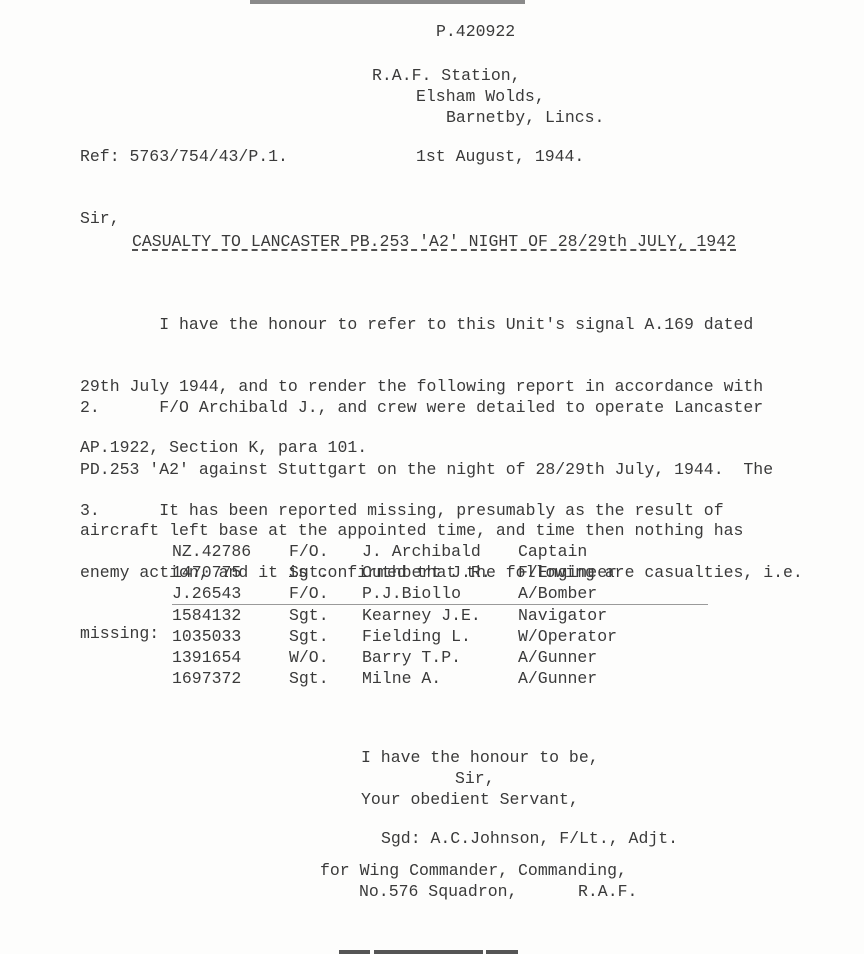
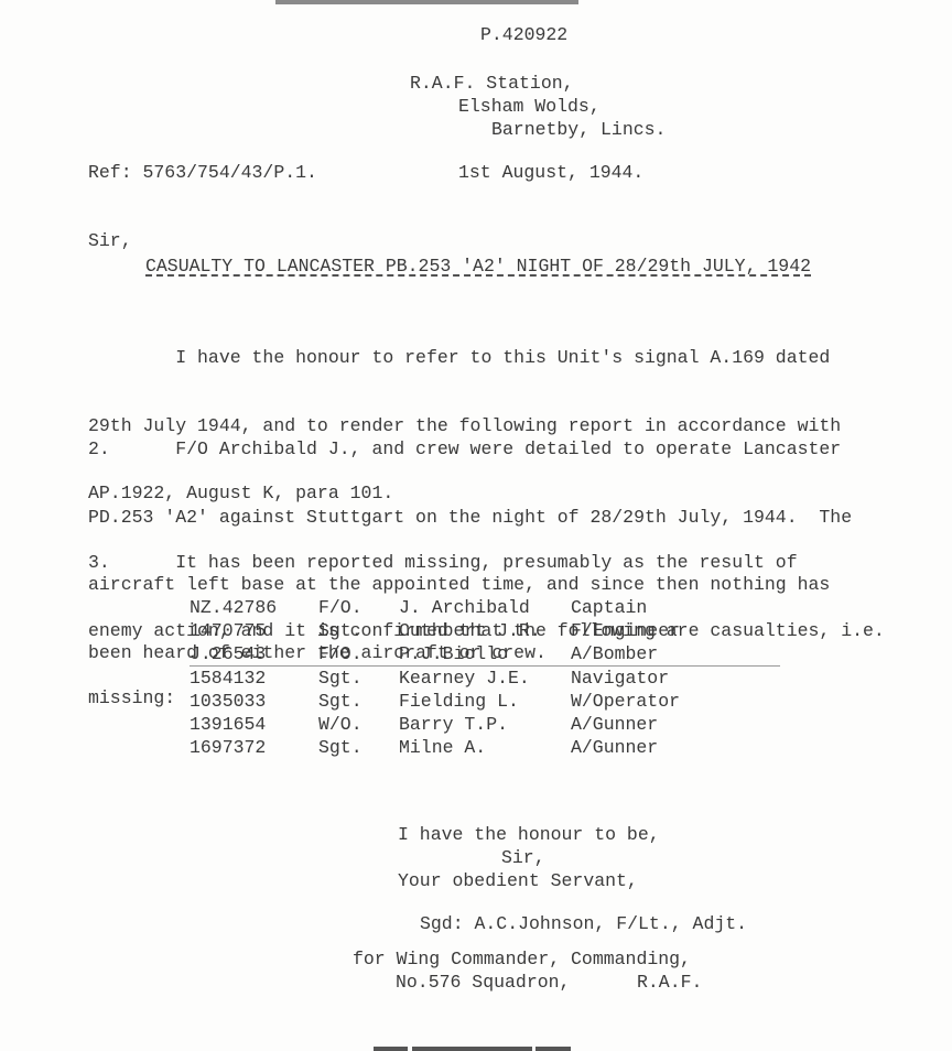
  P.420922
  R.A.F. Station,
  Elsham Wolds,
  Barnetby, Lincs.
  Ref: 5763/754/43/P.1.
  1st August, 1944.
  Sir,
  CASUALTY TO LANCASTER PB.253 'A2' NIGHT OF 28/29th JULY, 1942
  I have the honour to refer to this Unit's signal A.169 dated
  29th July 1944, and to render the following report in accordance with
- AP.1922, Section K, para 101.
+ AP.1922, August K, para 101.
  2. F/O Archibald J., and crew were detailed to operate Lancaster
  PD.253 'A2' against Stuttgart on the night of 28/29th July, 1944. The
- aircraft left base at the appointed time, and time then nothing has
+ aircraft left base at the appointed time, and since then nothing has
+ been heard of either the aircraft or crew.
  3. It has been reported missing, presumably as the result of
  enemy action, and it is confirmed that the following are casualties, i.e.
  missing:
  NZ.42786
  F/O.
  J. Archibald
  Captain
  1470775
  Sgt.
  Cuthbert J.R.
  F/Engineer
  J.26543
  F/O.
  P.J.Biollo
  A/Bomber
  1584132
  Sgt.
  Kearney J.E.
  Navigator
  1035033
  Sgt.
  Fielding L.
  W/Operator
  1391654
  W/O.
  Barry T.P.
  A/Gunner
  1697372
  Sgt.
  Milne A.
  A/Gunner
  I have the honour to be,
  Sir,
  Your obedient Servant,
  Sgd: A.C.Johnson, F/Lt., Adjt.
  for Wing Commander, Commanding,
  No.576 Squadron,
  R.A.F.
